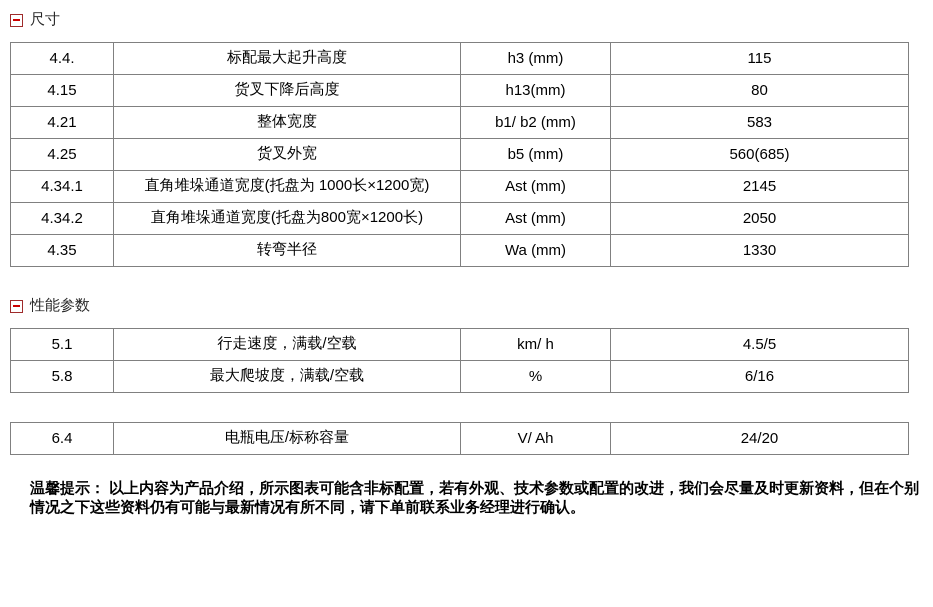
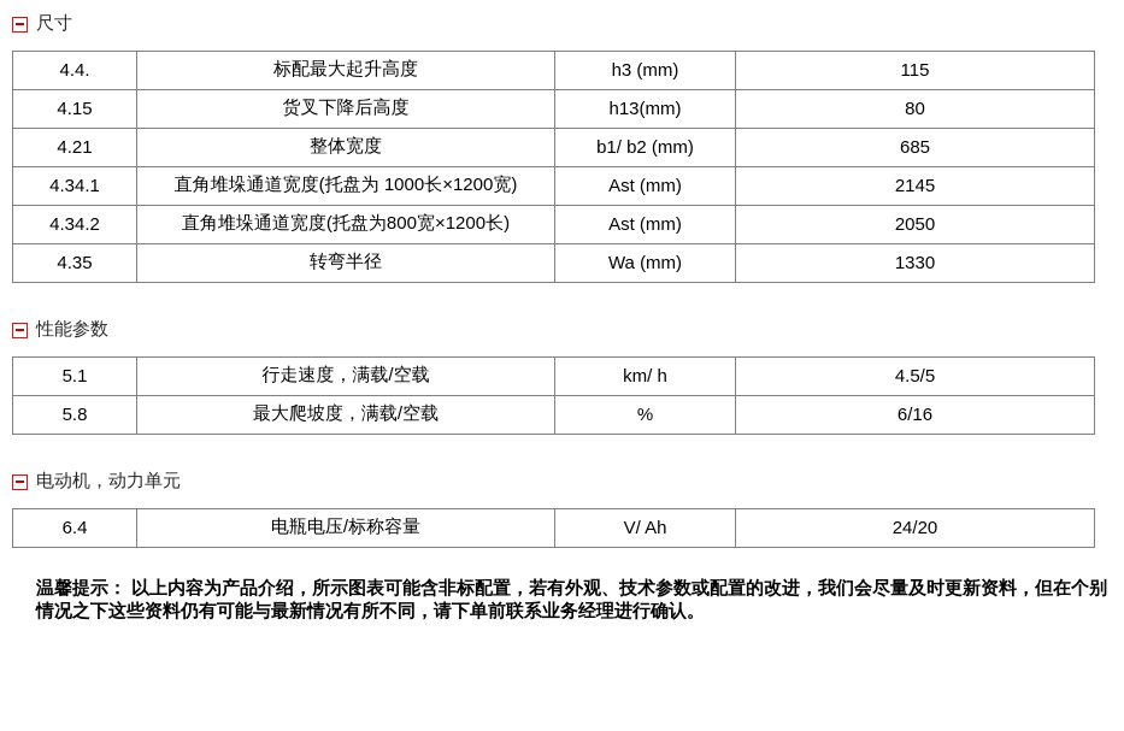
  尺寸
  4.4.	标配最大起升高度	h3 (mm)	115
  4.15	货叉下降后高度	h13(mm)	80
- 4.21	整体宽度	b1/ b2 (mm)	583
+ 4.21	整体宽度	b1/ b2 (mm)	685
- 4.25	货叉外宽	b5 (mm)	560(685)
  4.34.1	直角堆垛通道宽度(托盘为 1000长×1200宽)	Ast (mm)	2145
  4.34.2	直角堆垛通道宽度(托盘为800宽×1200长)	Ast (mm)	2050
  4.35	转弯半径	Wa (mm)	1330
  性能参数
  5.1	行走速度，满载/空载	km/ h	4.5/5
  5.8	最大爬坡度，满载/空载	%	6/16
+ 电动机，动力单元
  6.4	电瓶电压/标称容量	V/ Ah	24/20
  温馨提示： 以上内容为产品介绍，所示图表可能含非标配置，若有外观、技术参数或配置的改进，我们会尽量及时更新资料，但在个别情况之下这些资料仍有可能与最新情况有所不同，请下单前联系业务经理进行确认。
